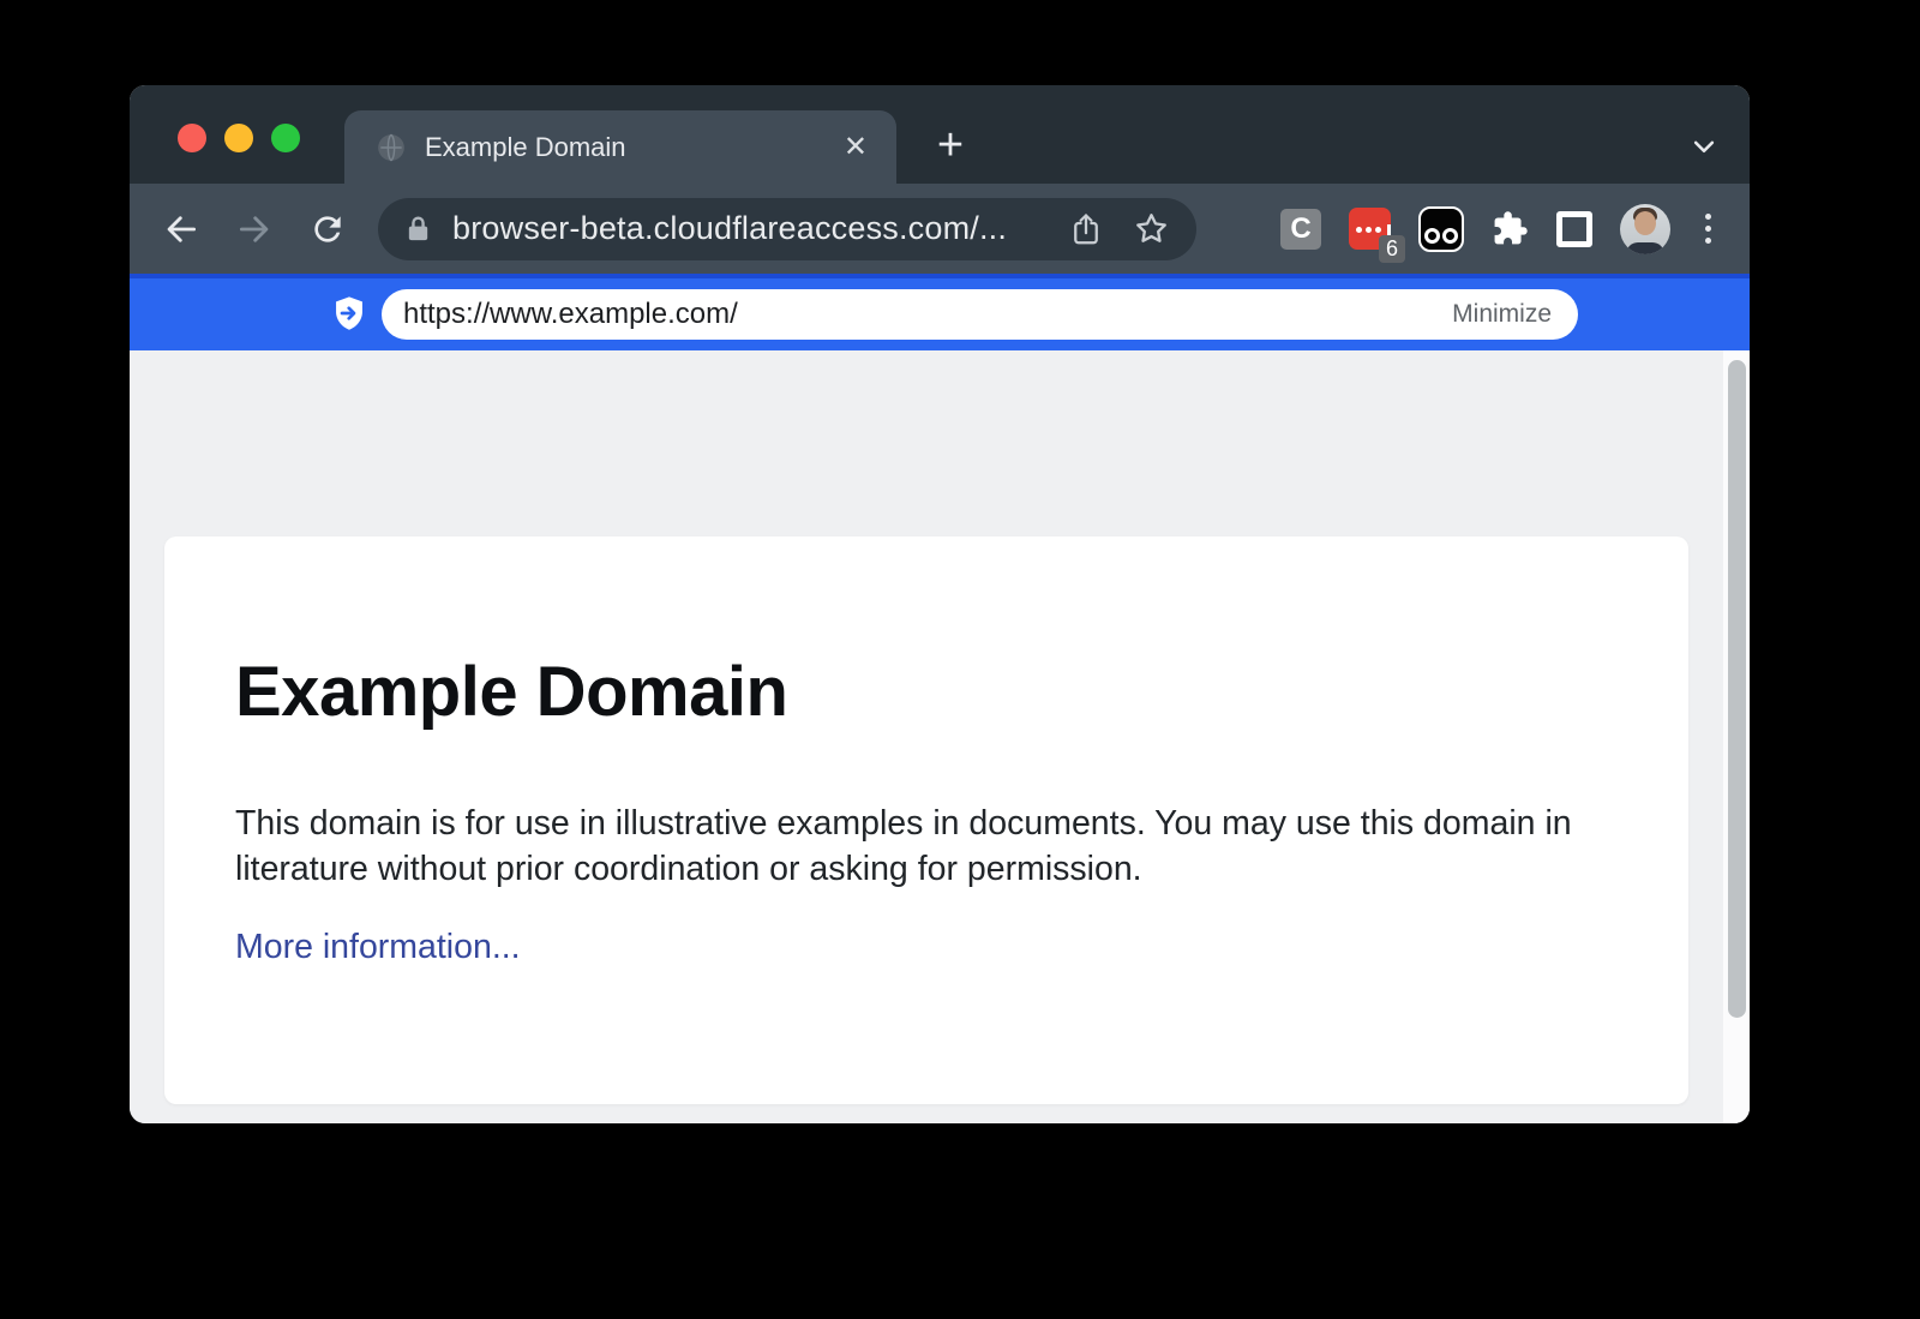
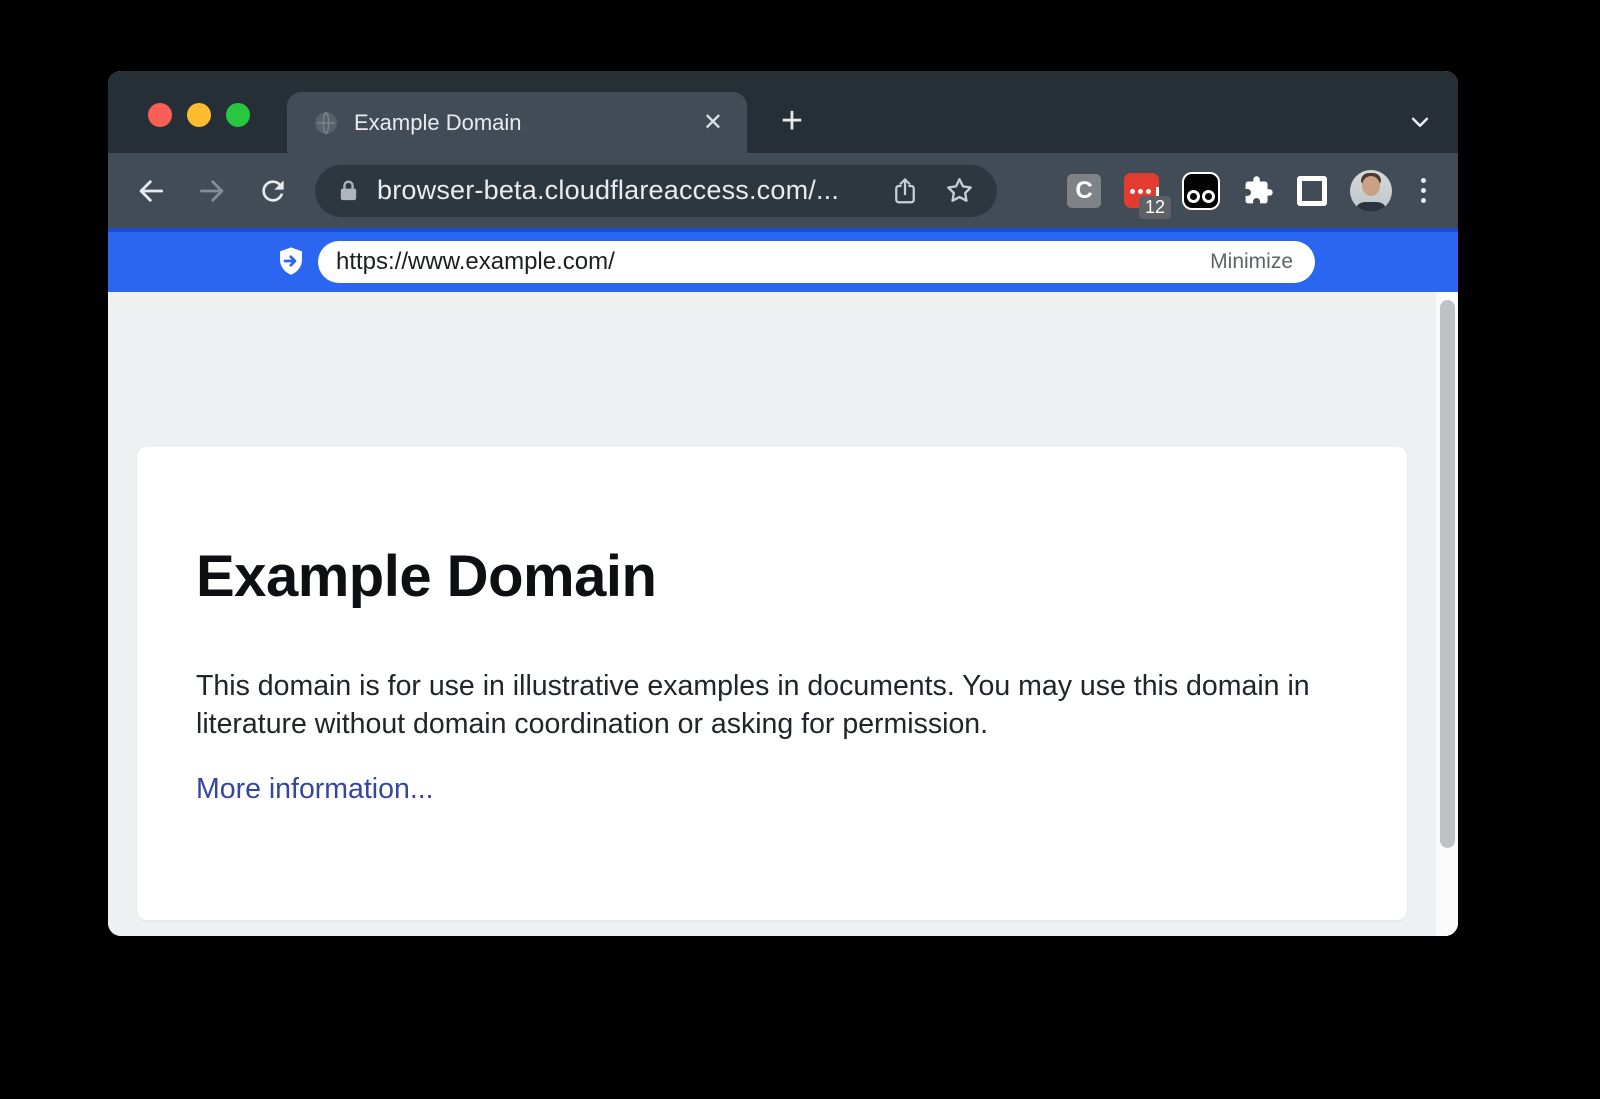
  Example Domain
  ✕
  +
  browser-beta.cloudflareaccess.com/...
  C
- 6
+ 12
  https://www.example.com/
  Minimize
  Example Domain
- This domain is for use in illustrative examples in documents. You may use this domain in literature without prior coordination or asking for permission.
+ This domain is for use in illustrative examples in documents. You may use this domain in literature without domain coordination or asking for permission.
  More information...
